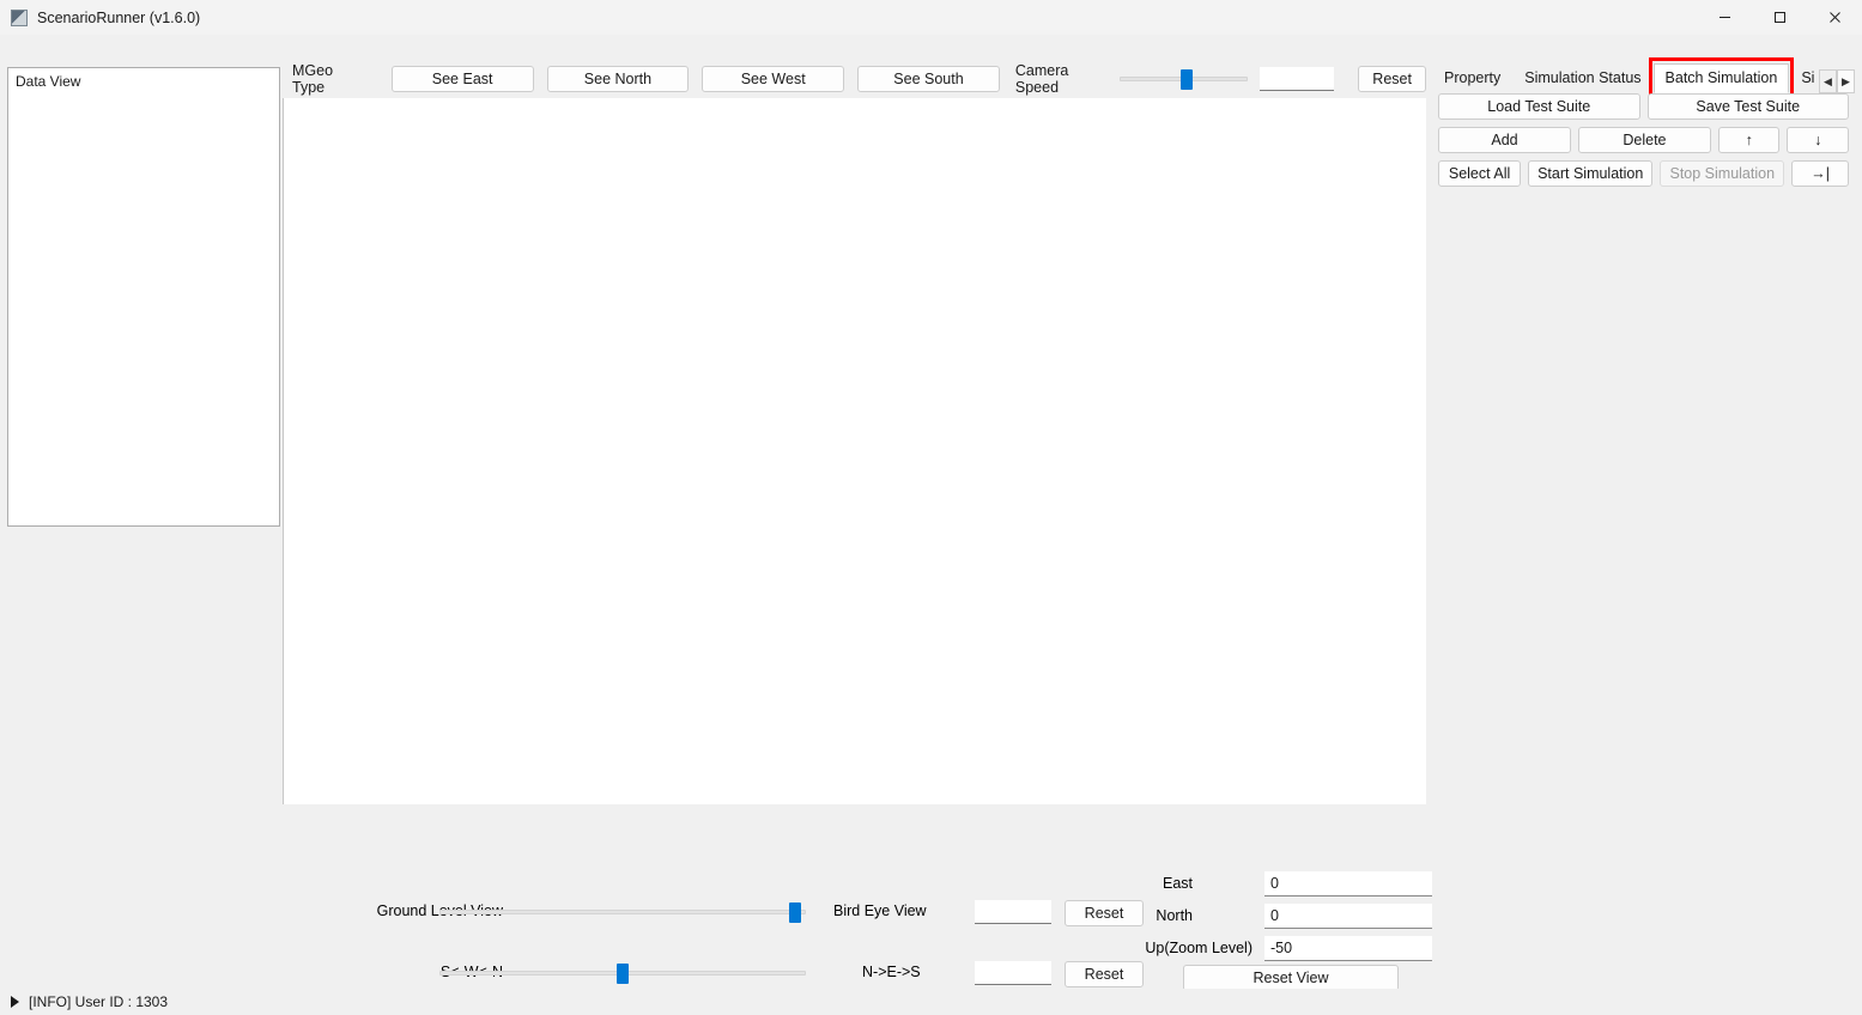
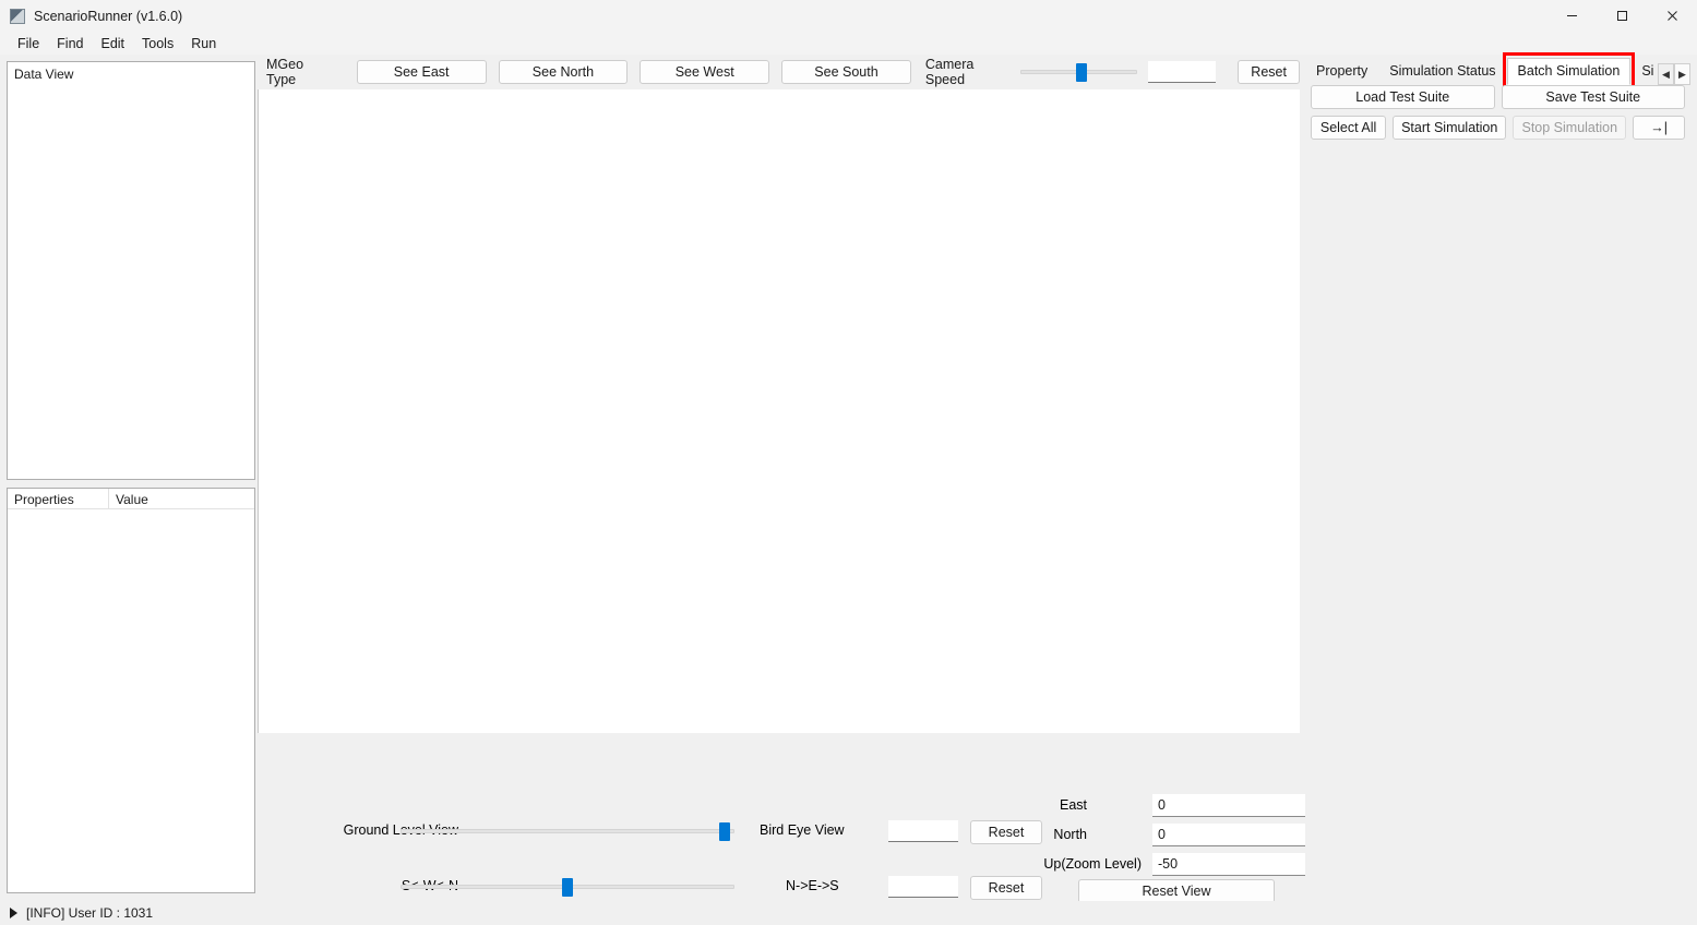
  ScenarioRunner (v1.6.0)
+ File
+ Find
+ Edit
+ Tools
+ Run
  Data View
+ Properties
+ Value
  MGeo Type
  See East
  See North
  See West
  See South
  Camera Speed
  Reset
  Bird Eye View
  Reset
  N->E->S
  Reset
  East
  0
  North
  0
  Up(Zoom Level)
  -50
  Reset View
  Property
  Simulation Status
  Batch Simulation
  ◀
  ▶
  Load Test Suite
  Save Test Suite
- Add
- Delete
- ↑
- ↓
  Select All
  Start Simulation
  Stop Simulation
  →|
- [INFO] User ID : 1303
+ [INFO] User ID : 1031
